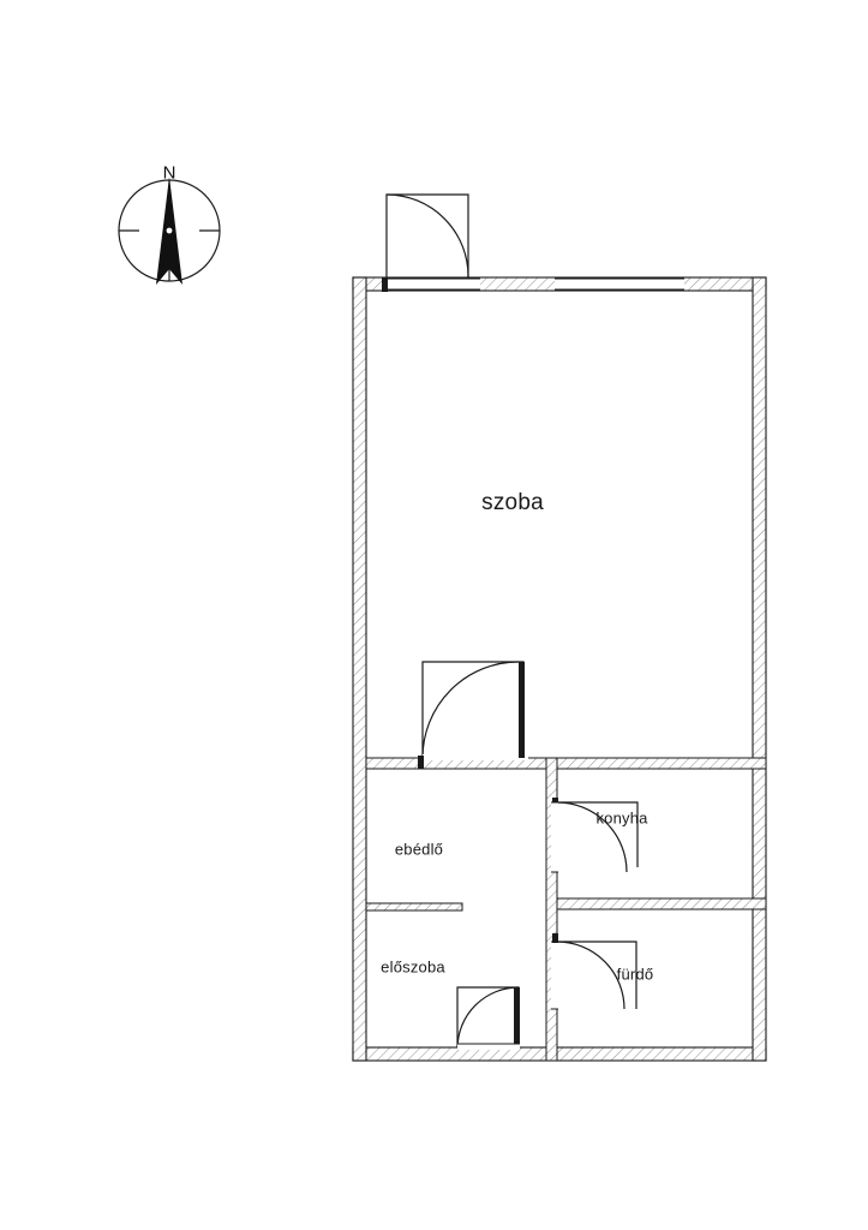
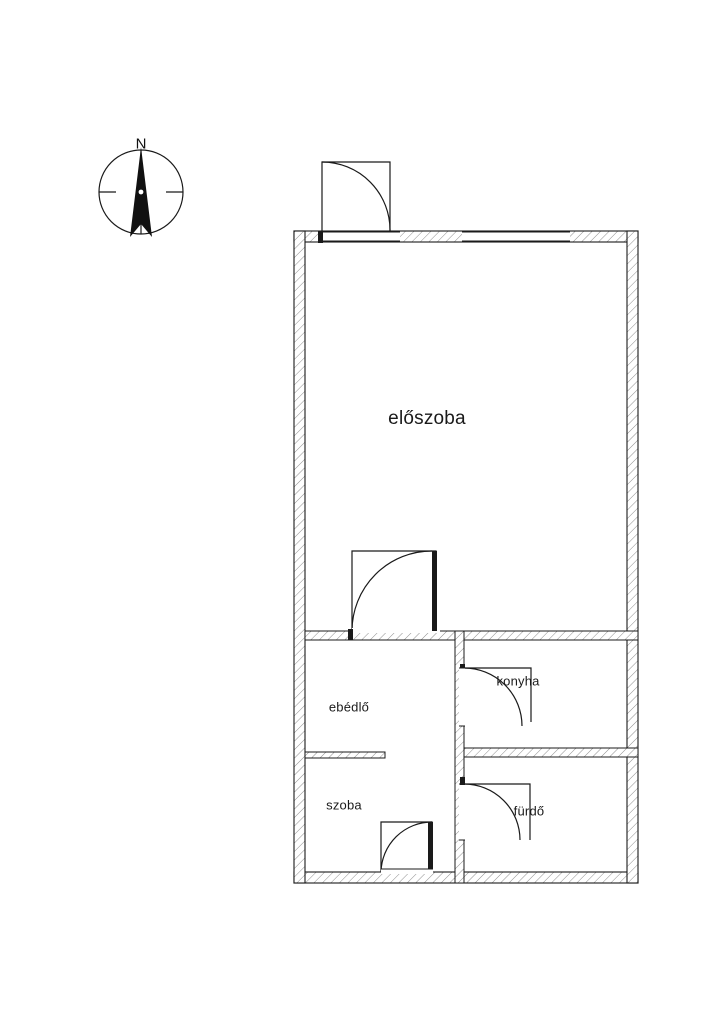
  N
- szoba
+ előszoba
  ebédlő
  konyha
- előszoba
+ szoba
  fürdő
